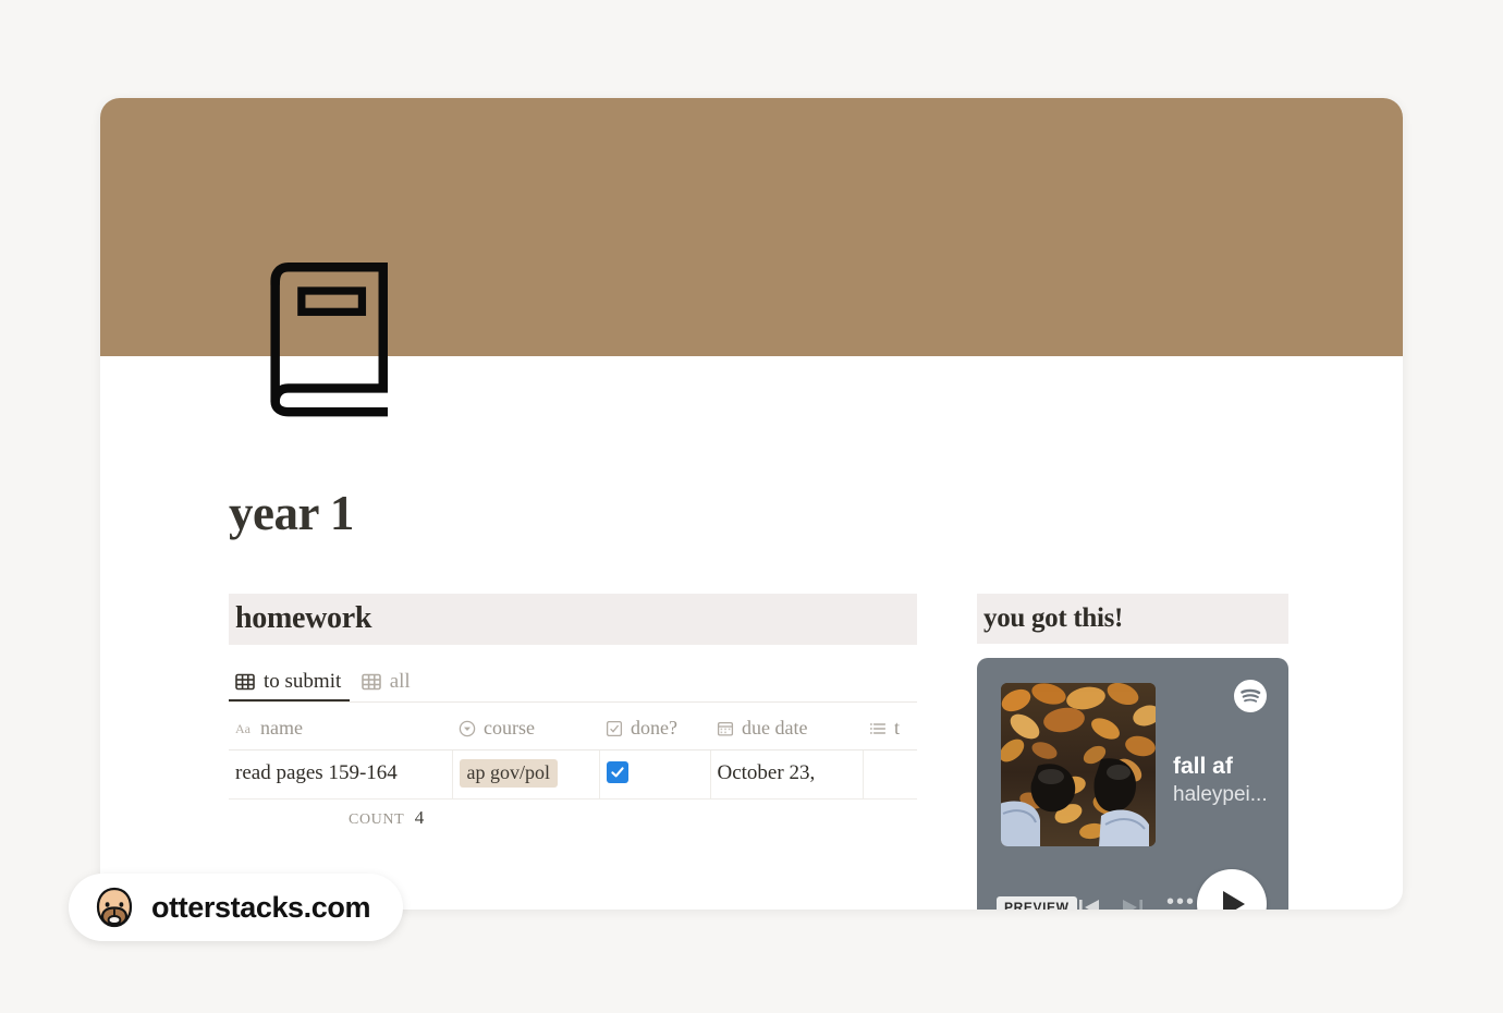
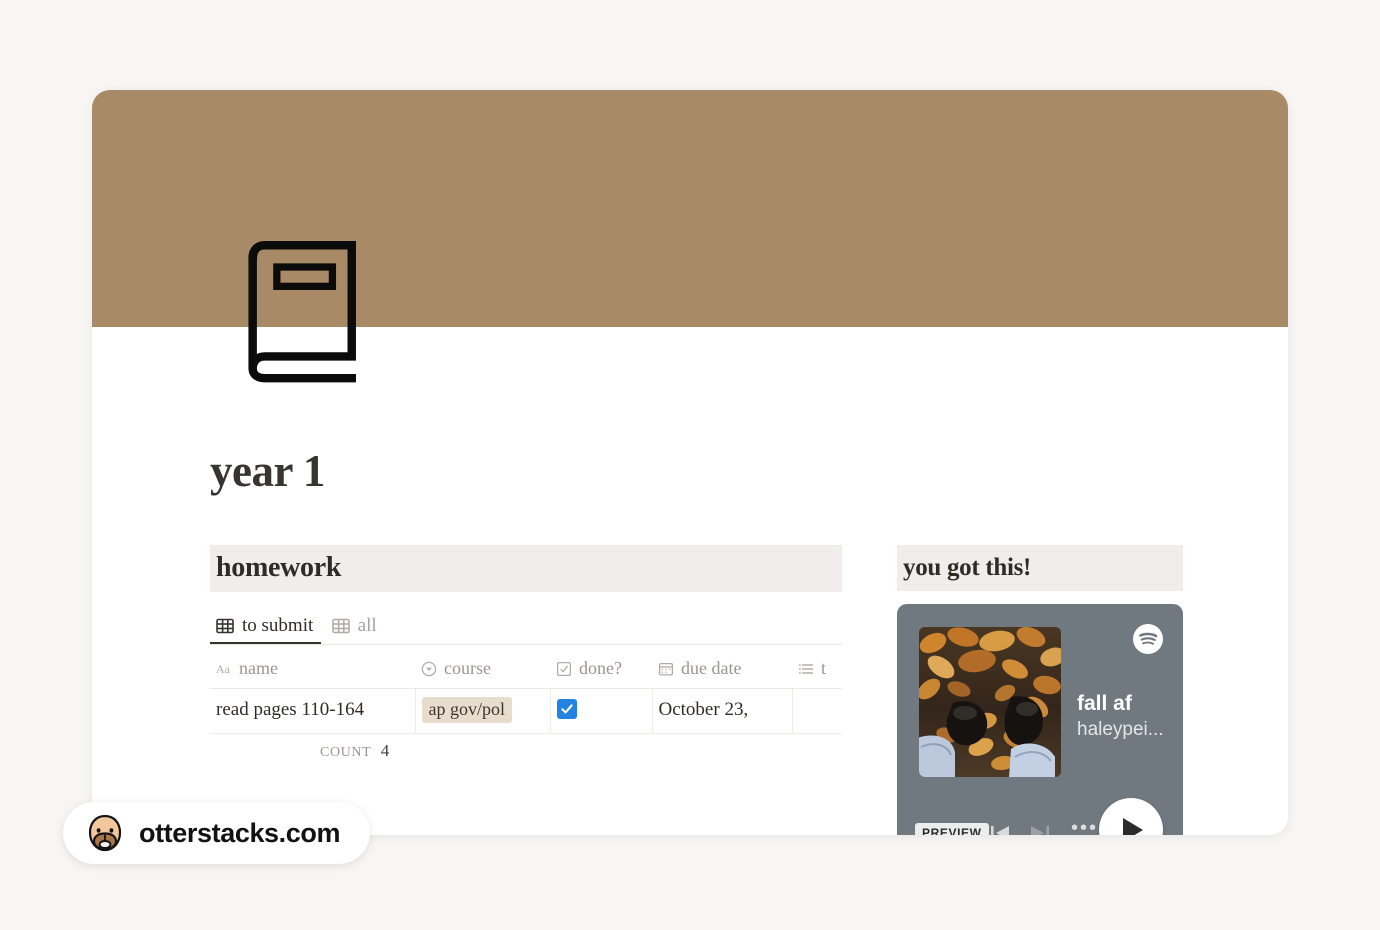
  year 1
  homework
  to submit
  all
  Aa name	course	done?	due date	t
- read pages 159-164	ap gov/pol		October 23,
+ read pages 110-164	ap gov/pol		October 23,
  COUNT 4
  you got this!
  fall af
  haleypei...
  PREVIEW
  •••
  otterstacks.com
